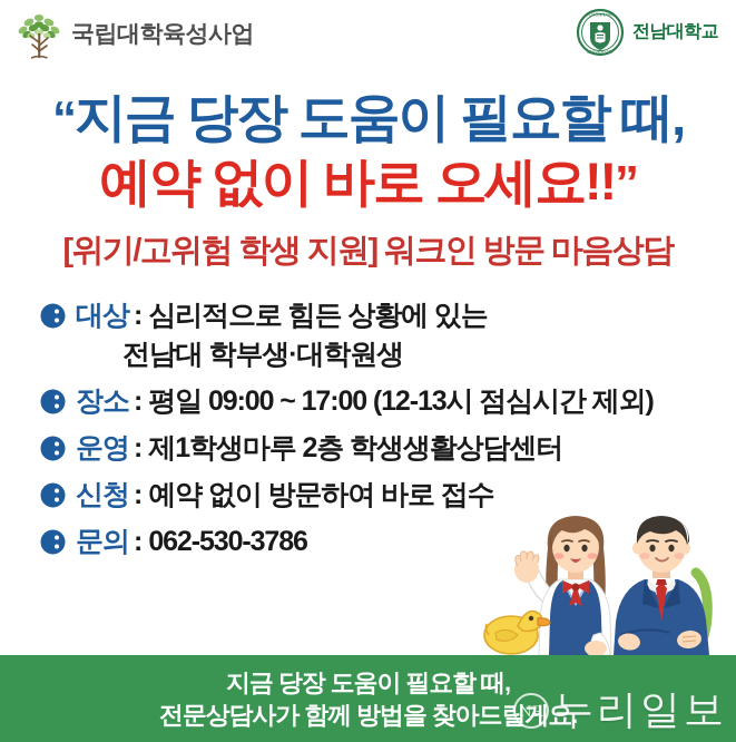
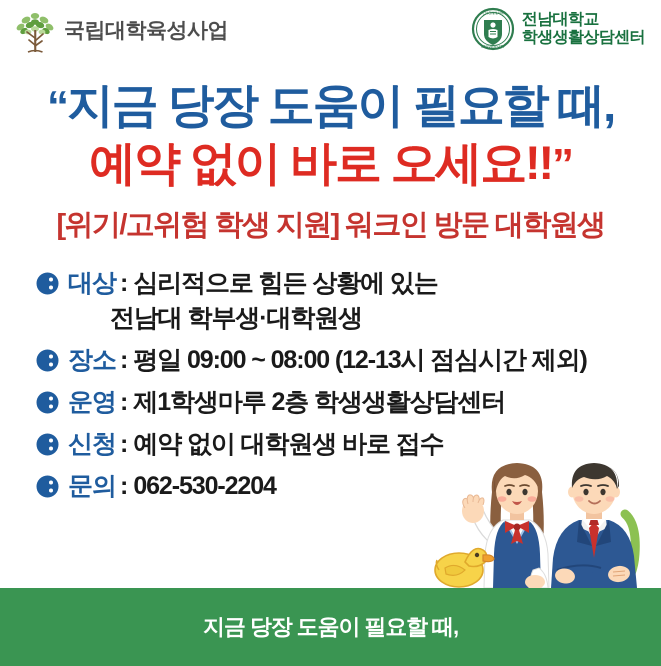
  국립대학육성사업
  전남대학교
+ 학생생활상담센터
  “지금 당장 도움이 필요할 때,
  예약 없이 바로 오세요!!”
- [위기/고위험 학생 지원] 워크인 방문 마음상담
+ [위기/고위험 학생 지원] 워크인 방문 대학원생
  대상
  :
  심리적으로 힘든 상황에 있는
  전남대 학부생·대학원생
  장소
  :
- 평일 09:00 ~ 17:00 (12-13시 점심시간 제외)
+ 평일 09:00 ~ 08:00 (12-13시 점심시간 제외)
  운영
  :
  제1학생마루 2층 학생생활상담센터
  신청
  :
- 예약 없이 방문하여 바로 접수
+ 예약 없이 대학원생 바로 접수
  문의
  :
- 062-530-3786
+ 062-530-2204
  지금 당장 도움이 필요할 때,
- 전문상담사가 함께 방법을 찾아드릴게요.
- NR
- 누리일보
